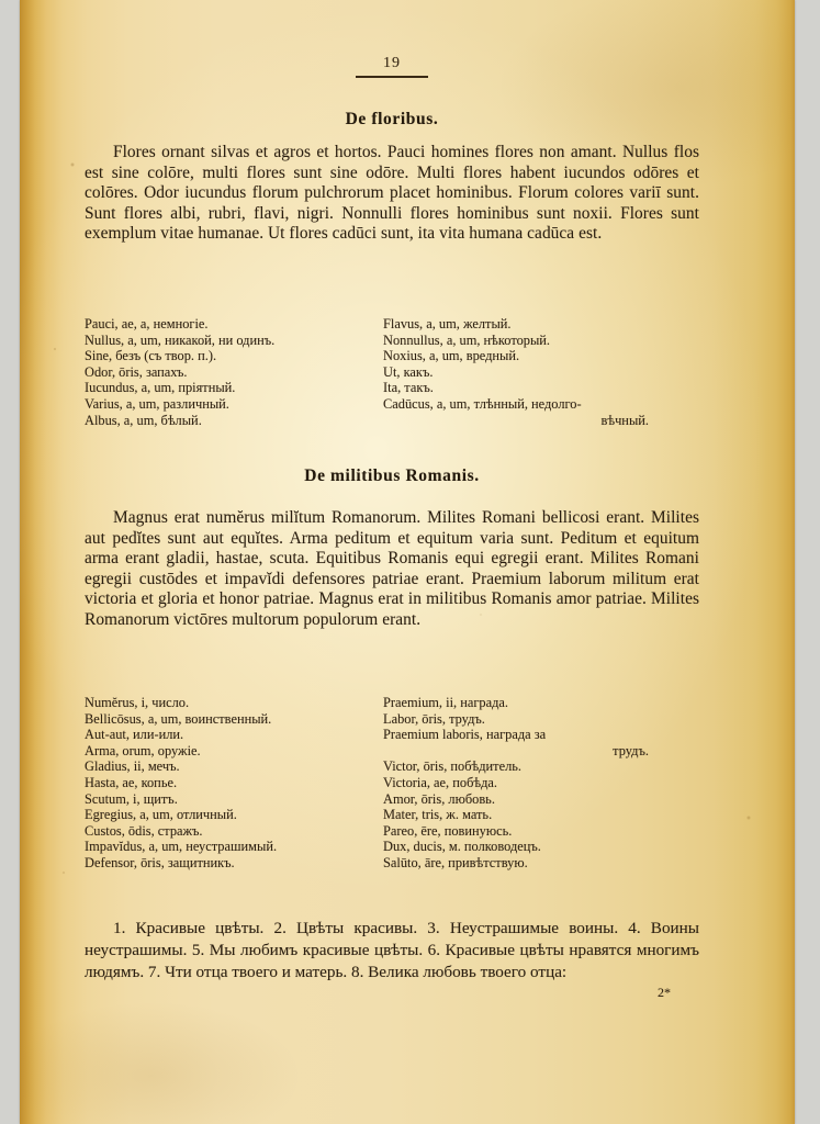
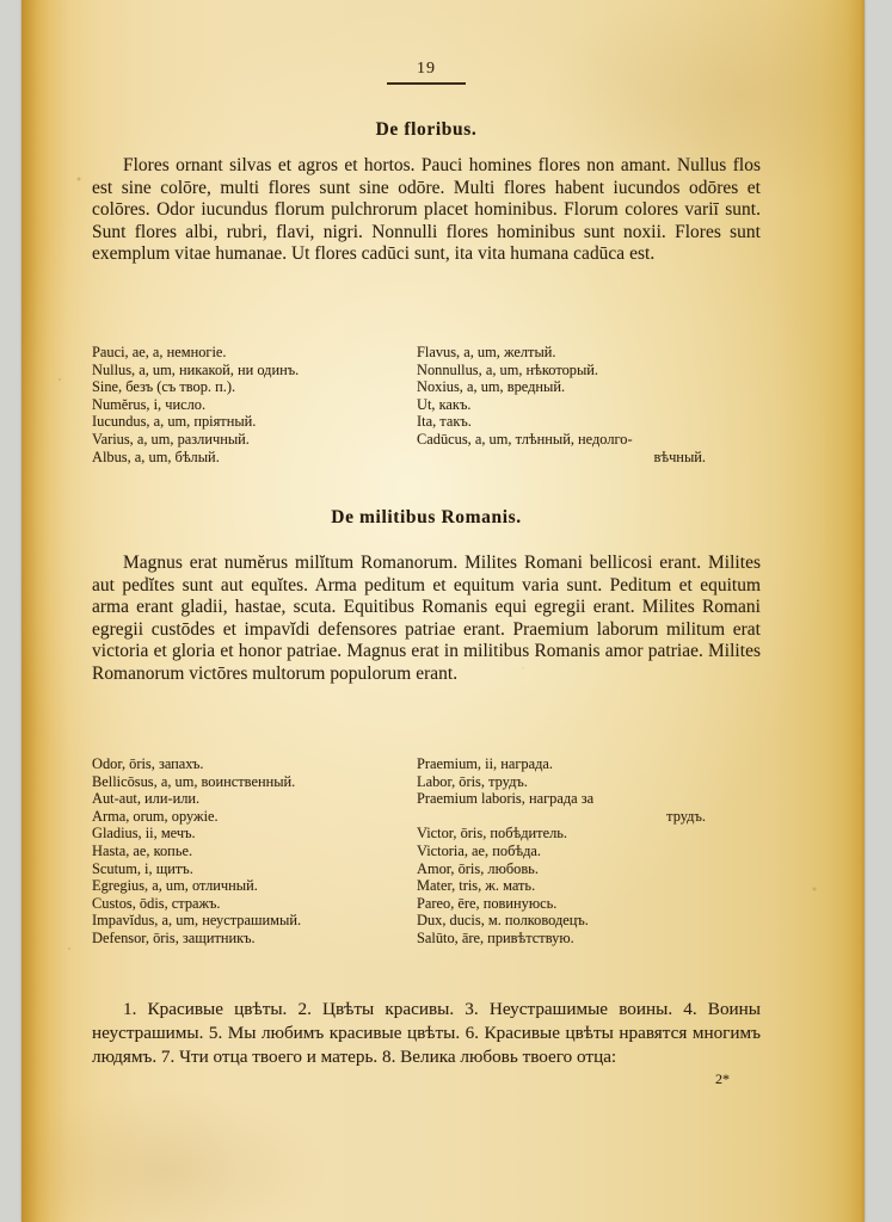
  19
  De floribus.
  Flores ornant silvas et agros et hortos. Pauci homines flores non amant. Nullus flos est sine colōre, multi flores sunt sine odōre. Multi flores habent iucundos odōres et colōres. Odor iucundus florum pulchrorum placet hominibus. Florum colores variī sunt. Sunt flores albi, rubri, flavi, nigri. Nonnulli flores hominibus sunt noxii. Flores sunt exemplum vitae humanae. Ut flores cadūci sunt, ita vita humana cadūca est.
  Pauci, ae, a, немногіе.	Flavus, a, um, желтый.
  Nullus, a, um, никакой, ни одинъ.	Nonnullus, a, um, нѣкоторый.
  Sine, безъ (съ твор. п.).	Noxius, a, um, вредный.
- Odor, ōris, запахъ.	Ut, какъ.
+ Numĕrus, i, число.	Ut, какъ.
  Iucundus, a, um, пріятный.	Ita, такъ.
  Varius, a, um, различный.	Cadūcus, a, um, тлѣнный, недолго-
  Albus, a, um, бѣлый.	вѣчный.
  De militibus Romanis.
  Magnus erat numĕrus milĭtum Romanorum. Milites Romani bellicosi erant. Milites aut pedĭtes sunt aut equĭtes. Arma peditum et equitum varia sunt. Peditum et equitum arma erant gladii, hastae, scuta. Equitibus Romanis equi egregii erant. Milites Romani egregii custōdes et impavĭdi defensores patriae erant. Praemium laborum militum erat victoria et gloria et honor patriae. Magnus erat in militibus Romanis amor patriae. Milites Romanorum victōres multorum populorum erant.
- Numĕrus, i, число.	Praemium, ii, награда.
+ Odor, ōris, запахъ.	Praemium, ii, награда.
  Bellicōsus, a, um, воинственный.	Labor, ōris, трудъ.
  Aut-aut, или-или.	Praemium laboris, награда за
  Arma, orum, оружіе.	трудъ.
  Gladius, ii, мечъ.	Victor, ōris, побѣдитель.
  Hasta, ae, копье.	Victoria, ae, побѣда.
  Scutum, i, щитъ.	Amor, ōris, любовь.
  Egregius, a, um, отличный.	Mater, tris, ж. мать.
  Custos, ōdis, стражъ.	Pareo, ēre, повинуюсь.
  Impavĭdus, a, um, неустрашимый.	Dux, ducis, м. полководецъ.
  Defensor, ōris, защитникъ.	Salūto, āre, привѣтствую.
  1. Красивые цвѣты. 2. Цвѣты красивы. 3. Неустрашимые воины. 4. Воины неустрашимы. 5. Мы любимъ красивые цвѣты. 6. Красивые цвѣты нравятся многимъ людямъ. 7. Чти отца твоего и матерь. 8. Велика любовь твоего отца:
  2*
